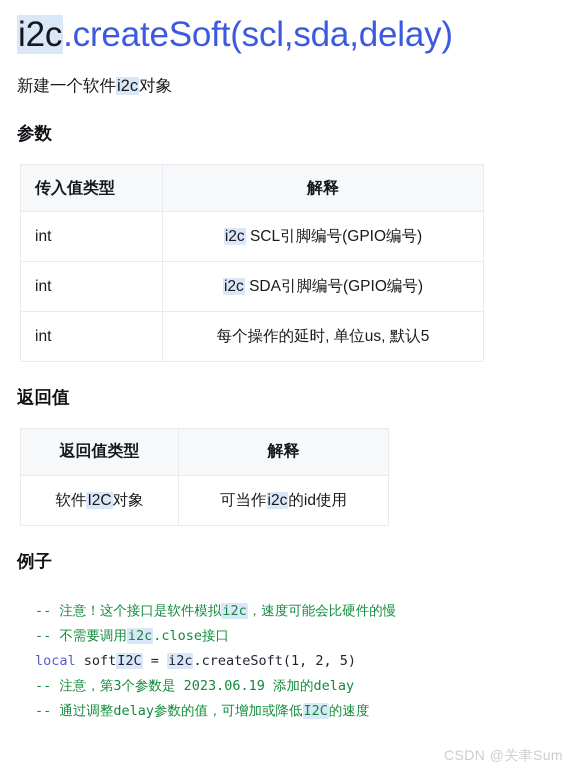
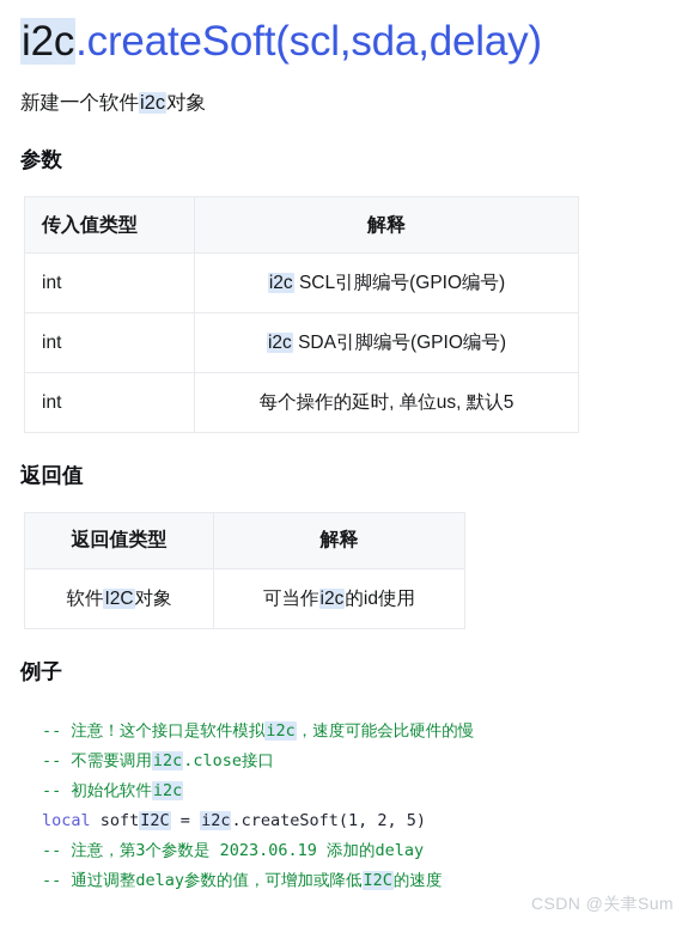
  i2c.createSoft(scl,sda,delay)
  新建一个软件i2c对象
  参数
  传入值类型	解释
  int	i2c SCL引脚编号(GPIO编号)
  int	i2c SDA引脚编号(GPIO编号)
  int	每个操作的延时, 单位us, 默认5
  返回值
  返回值类型	解释
  软件I2C对象	可当作i2c的id使用
  例子
  -- 注意！这个接口是软件模拟i2c，速度可能会比硬件的慢
  -- 不需要调用i2c.close接口
+ -- 初始化软件i2c
  local softI2C = i2c.createSoft(1, 2, 5)
  -- 注意，第3个参数是 2023.06.19 添加的delay
  -- 通过调整delay参数的值，可增加或降低I2C的速度
  CSDN @关聿Sum
